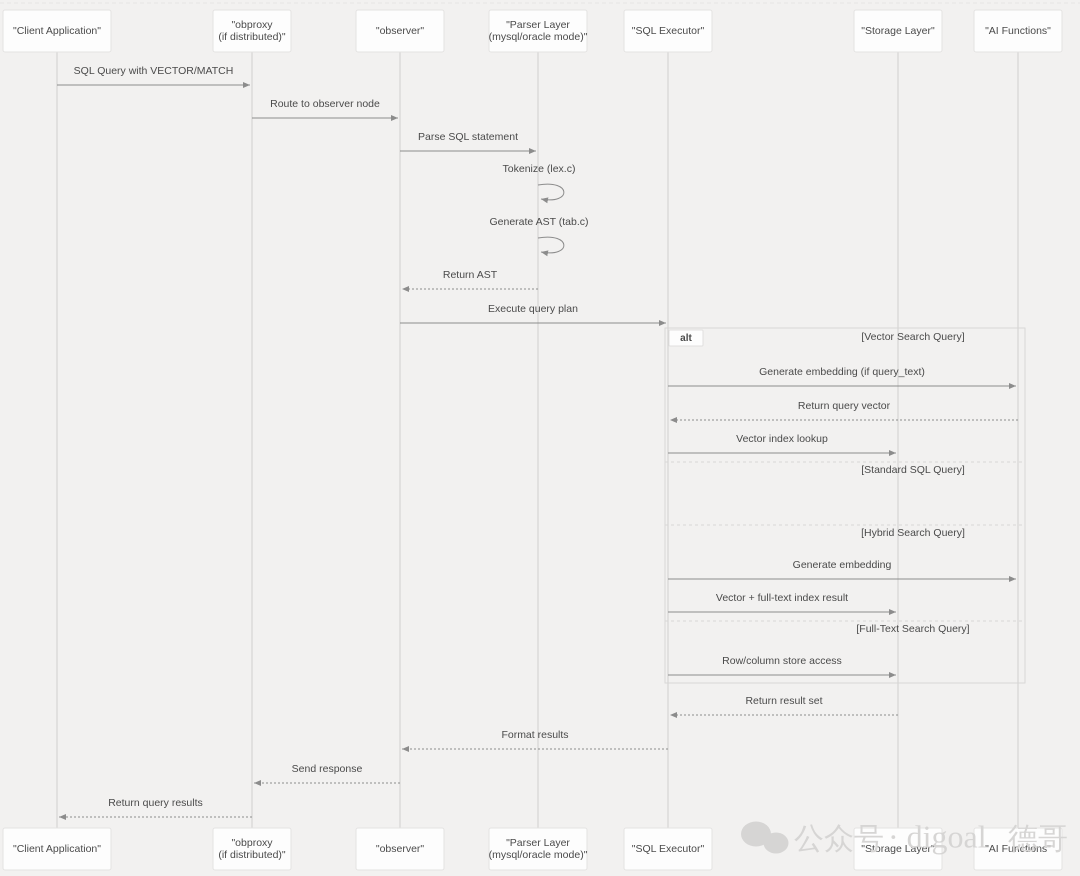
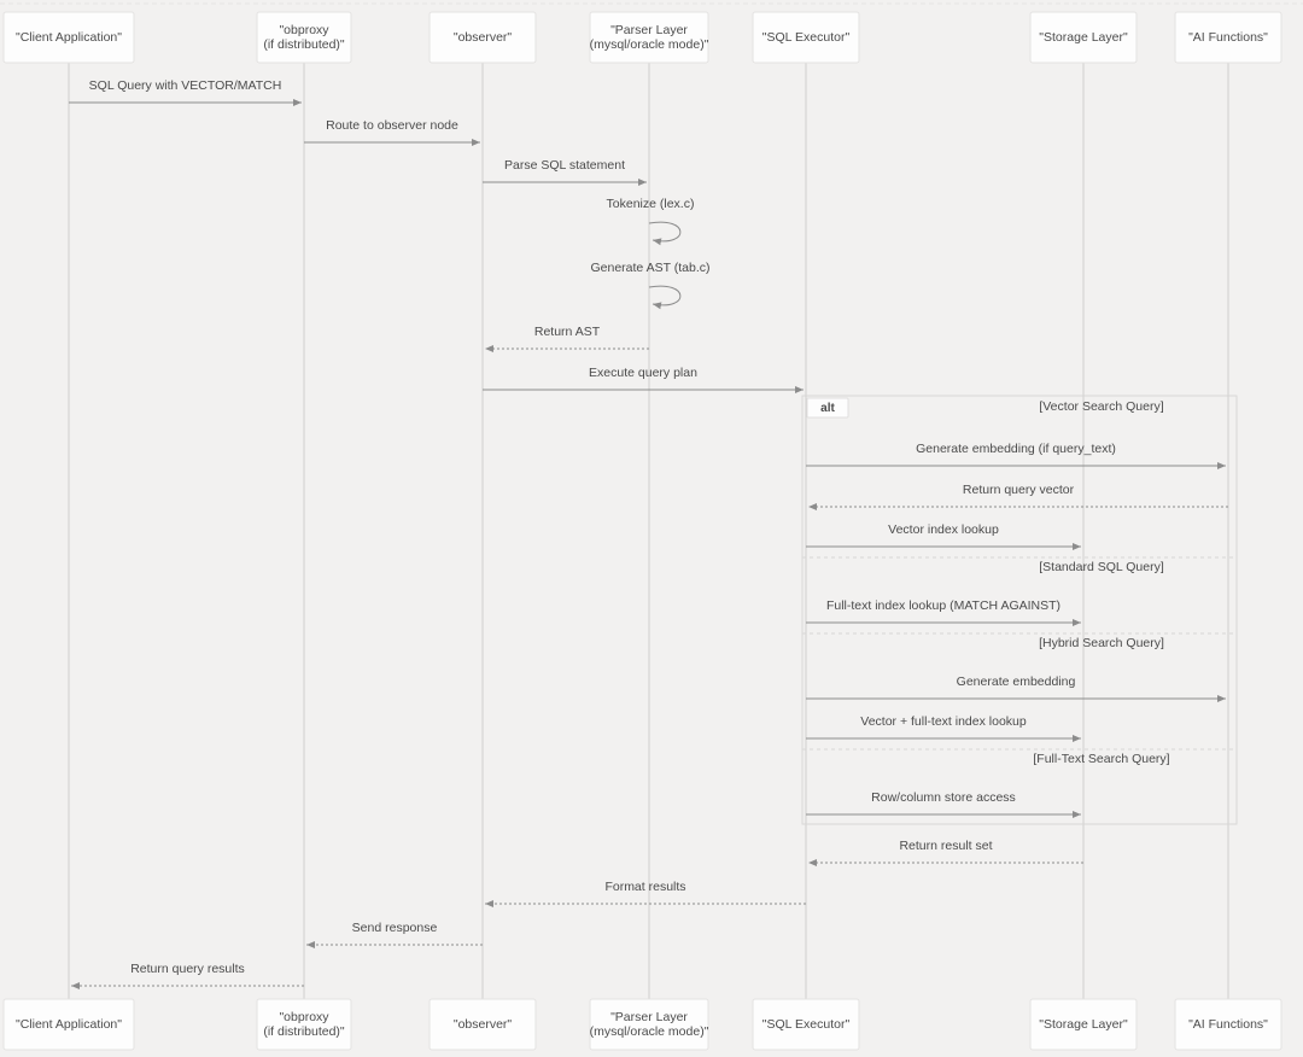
  [Vector Search Query]
  [Standard SQL Query]
  [Hybrid Search Query]
  [Full-Text Search Query]
  alt
  SQL Query with VECTOR/MATCH
  Route to observer node
  Parse SQL statement
  Tokenize (lex.c)
  Generate AST (tab.c)
  Return AST
  Execute query plan
  Generate embedding (if query_text)
  Return query vector
  Vector index lookup
+ Full-text index lookup (MATCH AGAINST)
  Generate embedding
- Vector + full-text index result
+ Vector + full-text index lookup
  Row/column store access
  Return result set
  Format results
  Send response
  Return query results
  "Client Application"
  "obproxy
  (if distributed)"
  "observer"
  "Parser Layer
  (mysql/oracle mode)"
  "SQL Executor"
  "Storage Layer"
  "AI Functions"
  "Client Application"
  "obproxy
  (if distributed)"
  "observer"
  "Parser Layer
  (mysql/oracle mode)"
  "SQL Executor"
  "Storage Layer"
  "AI Functions"
- 公众号
- · digoal
- 德哥
